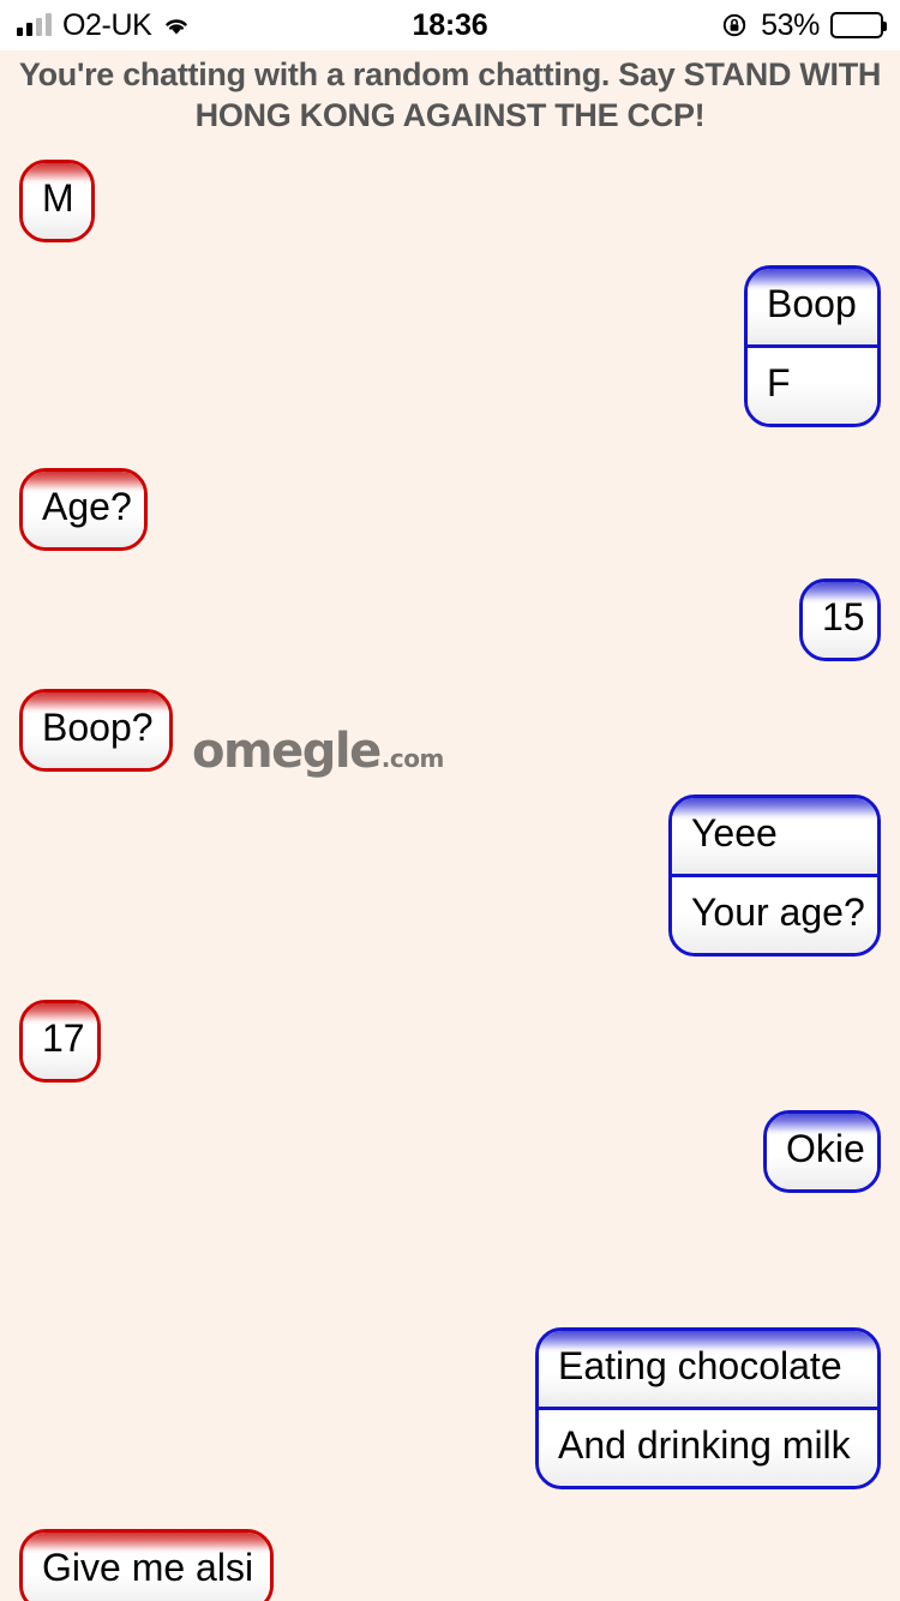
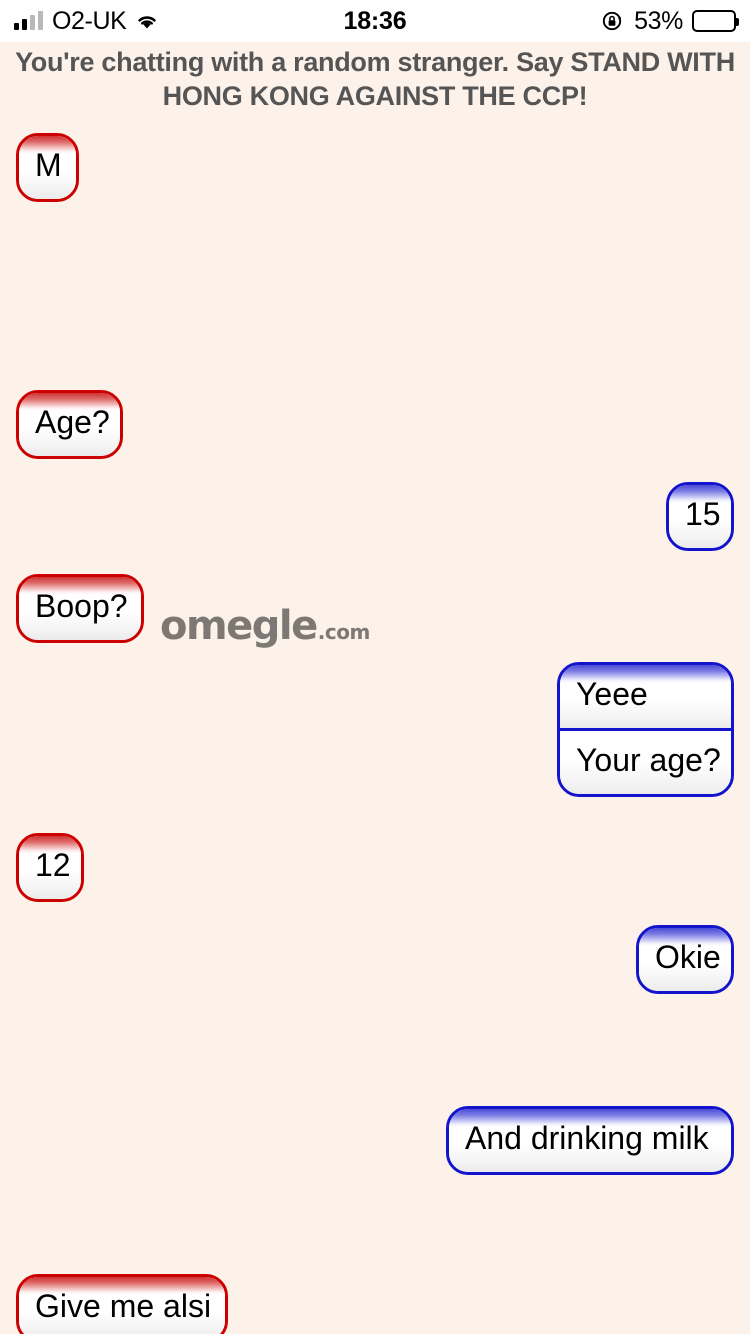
  O2-UK
  18:36
  53%
- You're chatting with a random chatting. Say STAND WITH HONG KONG AGAINST THE CCP!
+ You're chatting with a random stranger. Say STAND WITH HONG KONG AGAINST THE CCP!
  omegle
  .com
  M
- Boop
- F
  Age?
  15
  Boop?
  Yeee
  Your age?
- 17
+ 12
  Okie
- Eating chocolate
  And drinking milk
  Give me alsi
